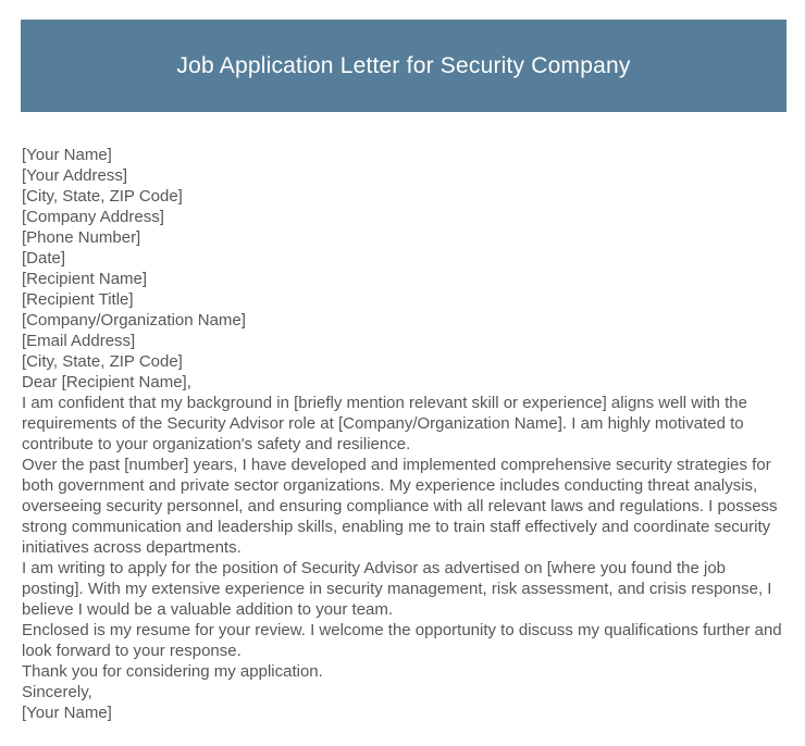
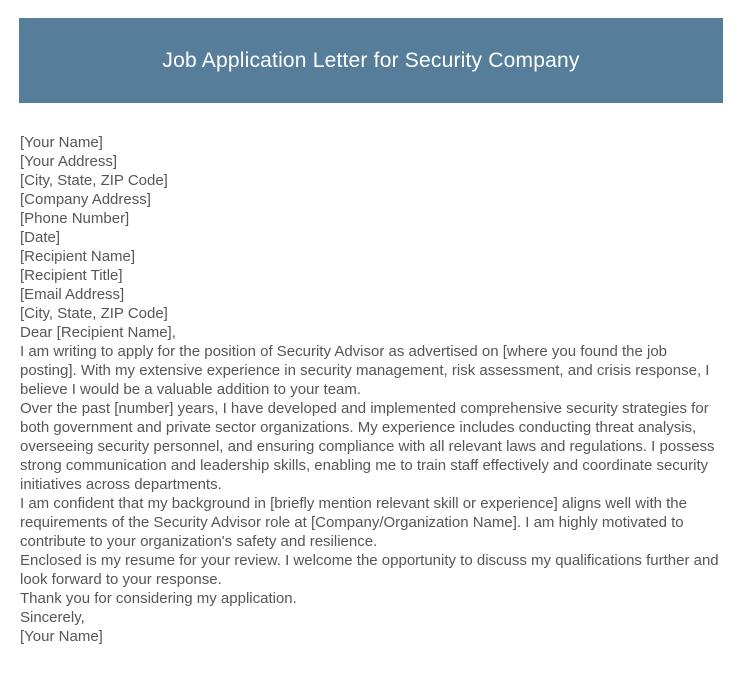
  Job Application Letter for Security Company
  [Your Name]
  [Your Address]
  [City, State, ZIP Code]
  [Company Address]
  [Phone Number]
  [Date]
  [Recipient Name]
  [Recipient Title]
- [Company/Organization Name]
  [Email Address]
  [City, State, ZIP Code]
  Dear [Recipient Name],
- I am confident that my background in [briefly mention relevant skill or experience] aligns well with the requirements of the Security Advisor role at [Company/Organization Name]. I am highly motivated to contribute to your organization's safety and resilience.
+ I am writing to apply for the position of Security Advisor as advertised on [where you found the job posting]. With my extensive experience in security management, risk assessment, and crisis response, I believe I would be a valuable addition to your team.
  Over the past [number] years, I have developed and implemented comprehensive security strategies for both government and private sector organizations. My experience includes conducting threat analysis, overseeing security personnel, and ensuring compliance with all relevant laws and regulations. I possess strong communication and leadership skills, enabling me to train staff effectively and coordinate security initiatives across departments.
- I am writing to apply for the position of Security Advisor as advertised on [where you found the job posting]. With my extensive experience in security management, risk assessment, and crisis response, I believe I would be a valuable addition to your team.
+ I am confident that my background in [briefly mention relevant skill or experience] aligns well with the requirements of the Security Advisor role at [Company/Organization Name]. I am highly motivated to contribute to your organization's safety and resilience.
  Enclosed is my resume for your review. I welcome the opportunity to discuss my qualifications further and look forward to your response.
  Thank you for considering my application.
  Sincerely,
  [Your Name]
